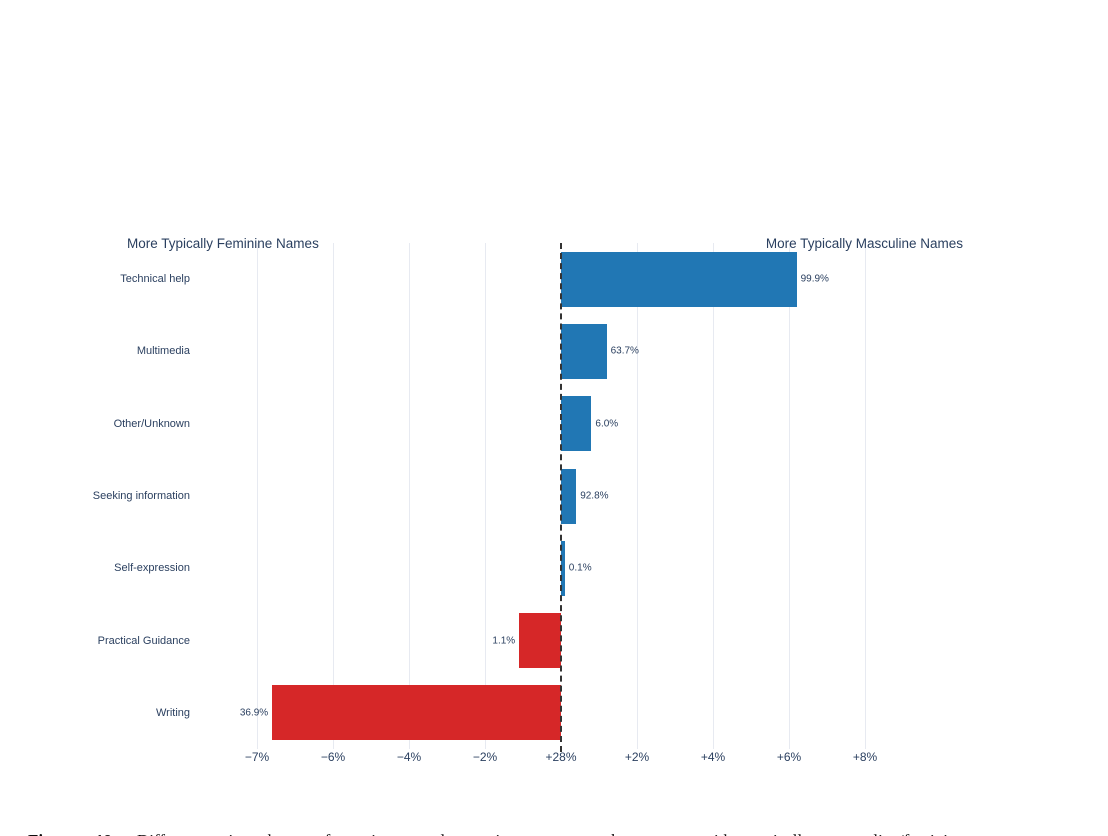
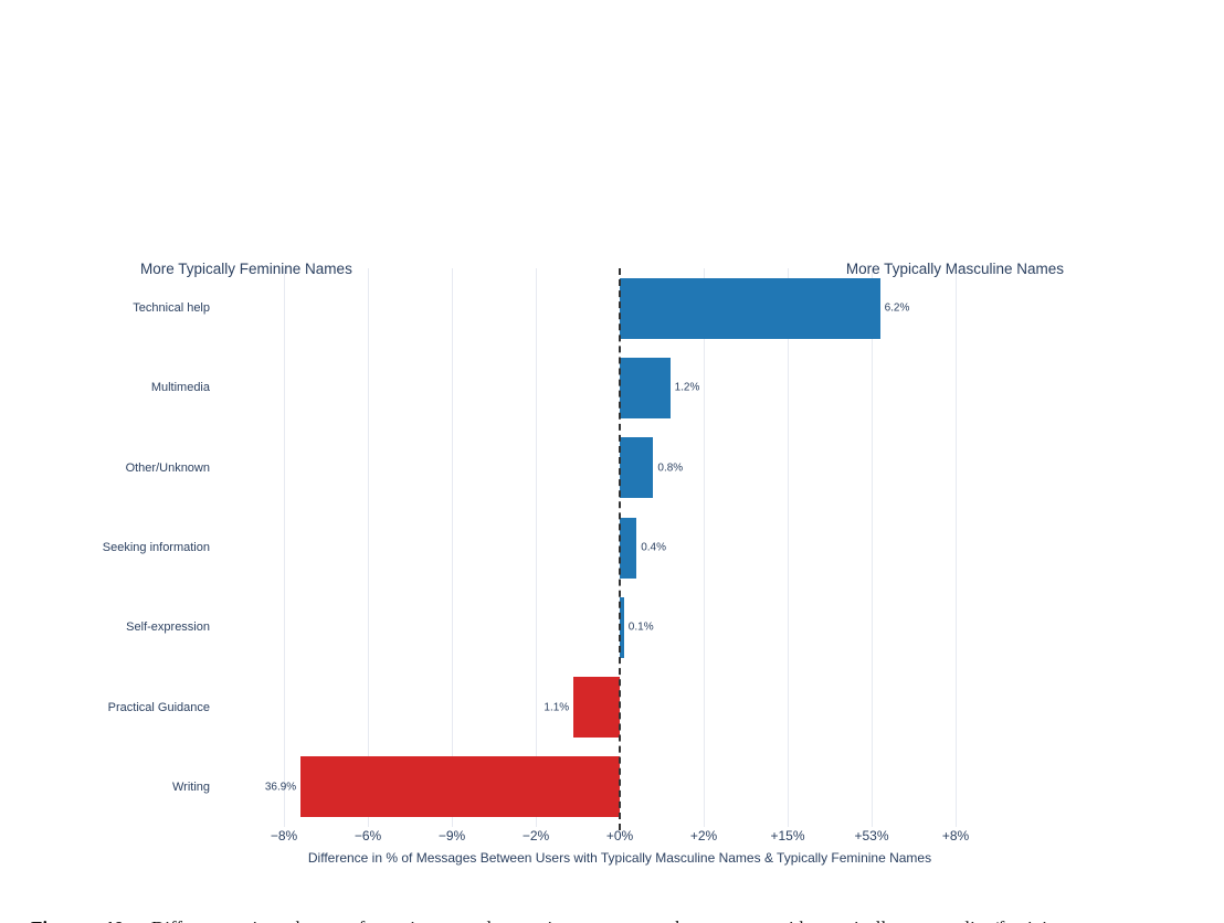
- −7%
+ −8%
  −6%
- −4%
+ −9%
  −2%
- +28%
+ +0%
  +2%
- +4%
+ +15%
- +6%
+ +53%
  +8%
  Technical help
- 99.9%
+ 6.2%
  Multimedia
- 63.7%
+ 1.2%
  Other/Unknown
- 6.0%
+ 0.8%
  Seeking information
- 92.8%
+ 0.4%
  Self-expression
  0.1%
  Practical Guidance
  1.1%
  Writing
  36.9%
  More Typically Feminine Names
  More Typically Masculine Names
+ Difference in % of Messages Between Users with Typically Masculine Names & Typically Feminine Names
